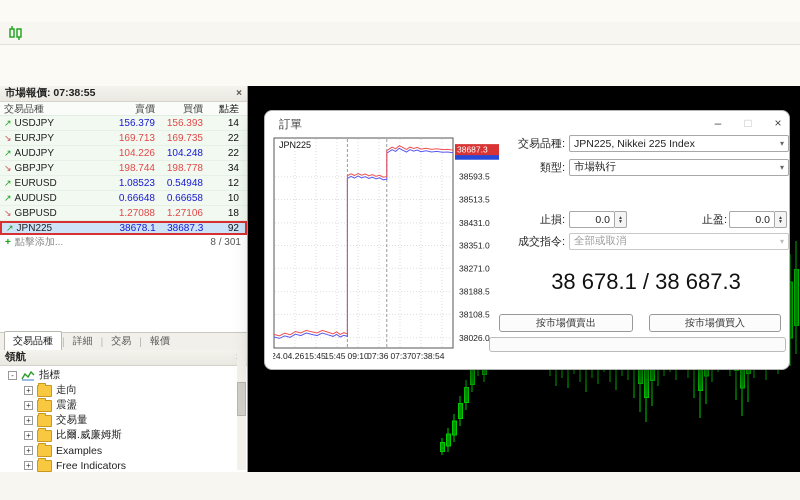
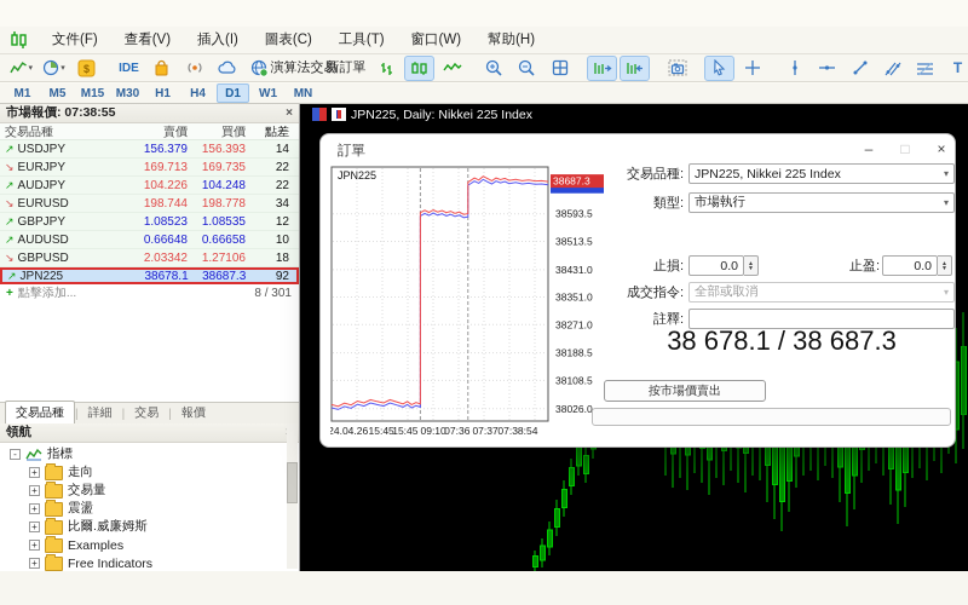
+ 文件(F)
+ 查看(V)
+ 插入(I)
+ 圖表(C)
+ 工具(T)
+ 窗口(W)
+ 幫助(H)
+ $
+ IDE
+ 演算法交易
+ 新訂單
+ T
+ M1
+ M5
+ M15
+ M30
+ H1
+ H4
+ D1
+ W1
+ MN
  市場報價: 07:38:55
  ×
  交易品種
  賣價
  買價
  點差
  ↗
  USDJPY
  156.379
  156.393
  14
  ↘
  EURJPY
  169.713
  169.735
  22
  ↗
  AUDJPY
  104.226
  104.248
  22
  ↘
- GBPJPY
+ EURUSD
  198.744
  198.778
  34
  ↗
- EURUSD
+ GBPJPY
  1.08523
- 0.54948
+ 1.08535
  12
  ↗
  AUDUSD
  0.66648
  0.66658
  10
  ↘
  GBPUSD
- 1.27088
+ 2.03342
  1.27106
  18
  ↗
  JPN225
  38678.1
  38687.3
  92
  +
  點擊添加...
  8 / 301
  交易品種
  |
  詳細
  |
  交易
  |
  報價
  領航
  -
  指標
  +
  走向
  +
- 震盪
+ 交易量
  +
- 交易量
+ 震盪
  +
  比爾.威廉姆斯
  +
  Examples
  +
  Free Indicators
+ JPN225, Daily: Nikkei 225 Index
  訂單
  –
  □
  ×
  38593.5
  38513.5
  38431.0
  38351.0
  38271.0
  38188.5
  38108.5
  38026.0
  38687.3
  JPN225
  24.04.26
  15:45
  15:45
  09:10
  07:36
  07:37
  07:38:54
  交易品種:
  JPN225, Nikkei 225 Index
  ▾
  類型:
  市場執行
  ▾
  止損:
  0.0
  止盈:
  0.0
  成交指令:
  全部或取消
  ▾
+ 註釋:
  38 678.1 / 38 687.3
  按市場價賣出
- 按市場價買入
